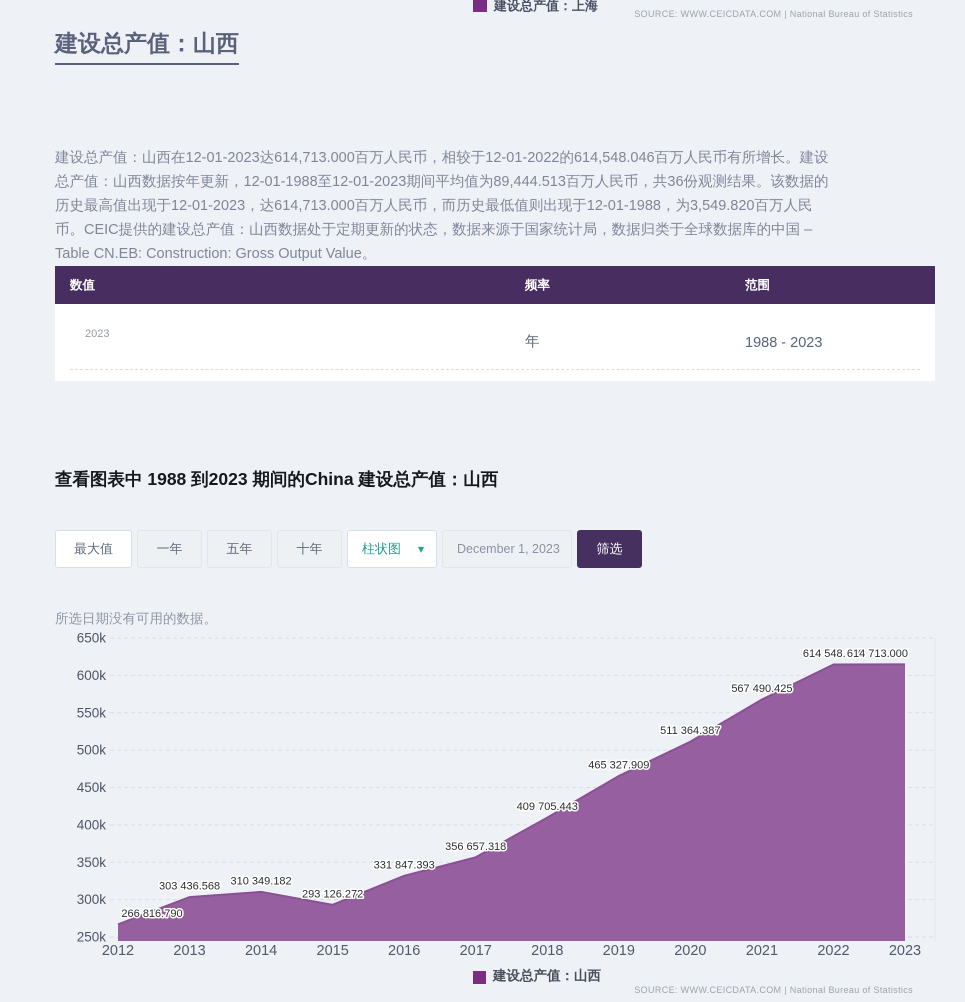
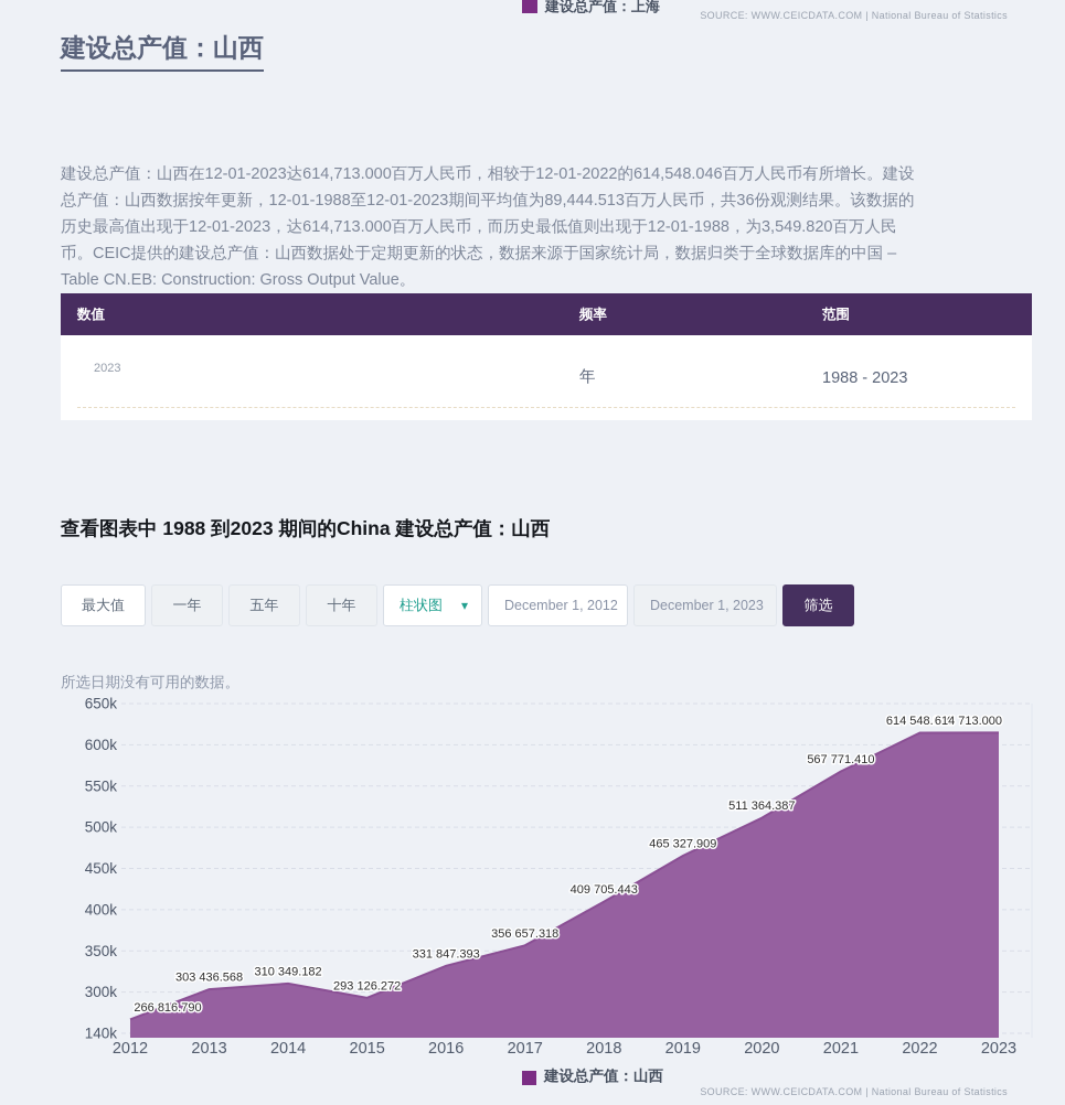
  建设总产值：上海
  SOURCE: WWW.CEICDATA.COM | National Bureau of Statistics
  建设总产值：山西
  建设总产值：山西在12-01-2023达614,713.000百万人民币，相较于12-01-2022的614,548.046百万人民币有所增长。建设总产值：山西数据按年更新，12-01-1988至12-01-2023期间平均值为89,444.513百万人民币，共36份观测结果。该数据的历史最高值出现于12-01-2023，达614,713.000百万人民币，而历史最低值则出现于12-01-1988，为3,549.820百万人民币。CEIC提供的建设总产值：山西数据处于定期更新的状态，数据来源于国家统计局，数据归类于全球数据库的中国 – Table CN.EB: Construction: Gross Output Value。
  数值
  频率
  范围
  2023
  年
  1988 - 2023
  查看图表中 1988 到2023 期间的China 建设总产值：山西
  最大值
  一年
  五年
  十年
  柱状图
  ▾
+ December 1, 2012
  December 1, 2023
  筛选
  所选日期没有可用的数据。
- 250k
+ 140k
  300k
  350k
  400k
  450k
  500k
  550k
  600k
  650k
  2012
  2013
  2014
  2015
  2016
  2017
  2018
  2019
  2020
  2021
  2022
  2023
  266 816.790
  303 436.568
  310 349.182
  293 126.272
  331 847.393
  356 657.318
  409 705.443
  465 327.909
  511 364.387
- 567 490.425
+ 567 771.410
  614 548.046
  614 713.000
  建设总产值：山西
  SOURCE: WWW.CEICDATA.COM | National Bureau of Statistics
